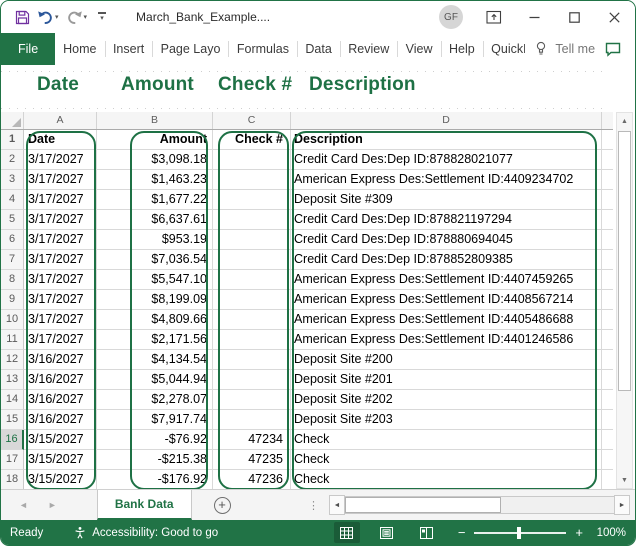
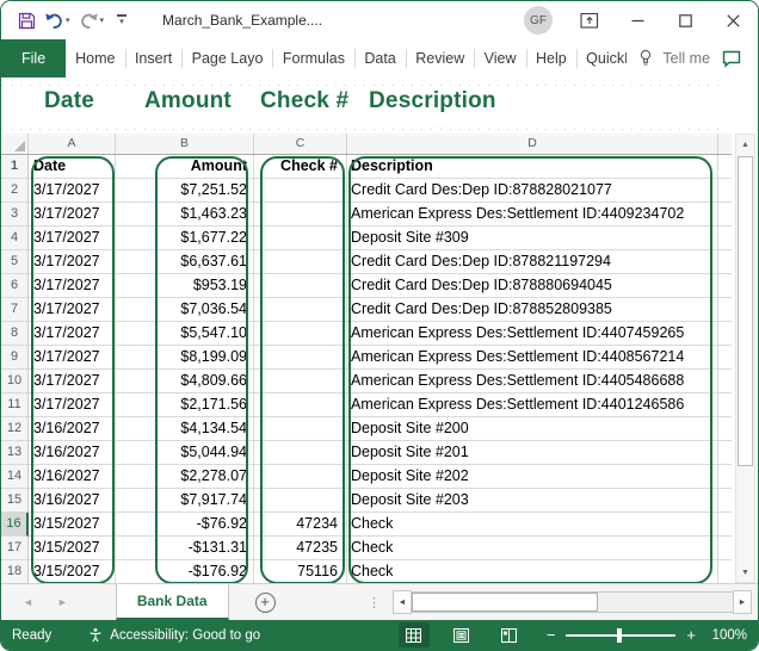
  March_Bank_Example....
  GF
  File
  Home
  Insert
  Page Layo
  Formulas
  Data
  Review
  View
  Help
  Tell me
  Date
  Amount
  Check #
  Description
  A
  B
  C
  D
  1
  Date
  Amount
  Check #
  Description
  2
  3/17/2027
- $3,098.18
+ $7,251.52
  Credit Card Des:Dep ID:878828021077
  3
  3/17/2027
  $1,463.23
  American Express Des:Settlement ID:4409234702
  4
  3/17/2027
  $1,677.22
  Deposit Site #309
  5
  3/17/2027
  $6,637.61
  Credit Card Des:Dep ID:878821197294
  6
  3/17/2027
  $953.19
  Credit Card Des:Dep ID:878880694045
  7
  3/17/2027
  $7,036.54
  Credit Card Des:Dep ID:878852809385
  8
  3/17/2027
  $5,547.10
  American Express Des:Settlement ID:4407459265
  9
  3/17/2027
  $8,199.09
  American Express Des:Settlement ID:4408567214
  10
  3/17/2027
  $4,809.66
  American Express Des:Settlement ID:4405486688
  11
  3/17/2027
  $2,171.56
  American Express Des:Settlement ID:4401246586
  12
  3/16/2027
  $4,134.54
  Deposit Site #200
  13
  3/16/2027
  $5,044.94
  Deposit Site #201
  14
  3/16/2027
  $2,278.07
  Deposit Site #202
  15
  3/16/2027
  $7,917.74
  Deposit Site #203
  16
  3/15/2027
  -$76.92
  47234
  Check
  17
  3/15/2027
- -$215.38
+ -$131.31
  47235
  Check
  18
  3/15/2027
  -$176.92
- 47236
+ 75116
  Check
  ◄
  ►
  Bank Data
  +
  ⋮
  Ready
  Accessibility: Good to go
  −
  +
  100%
